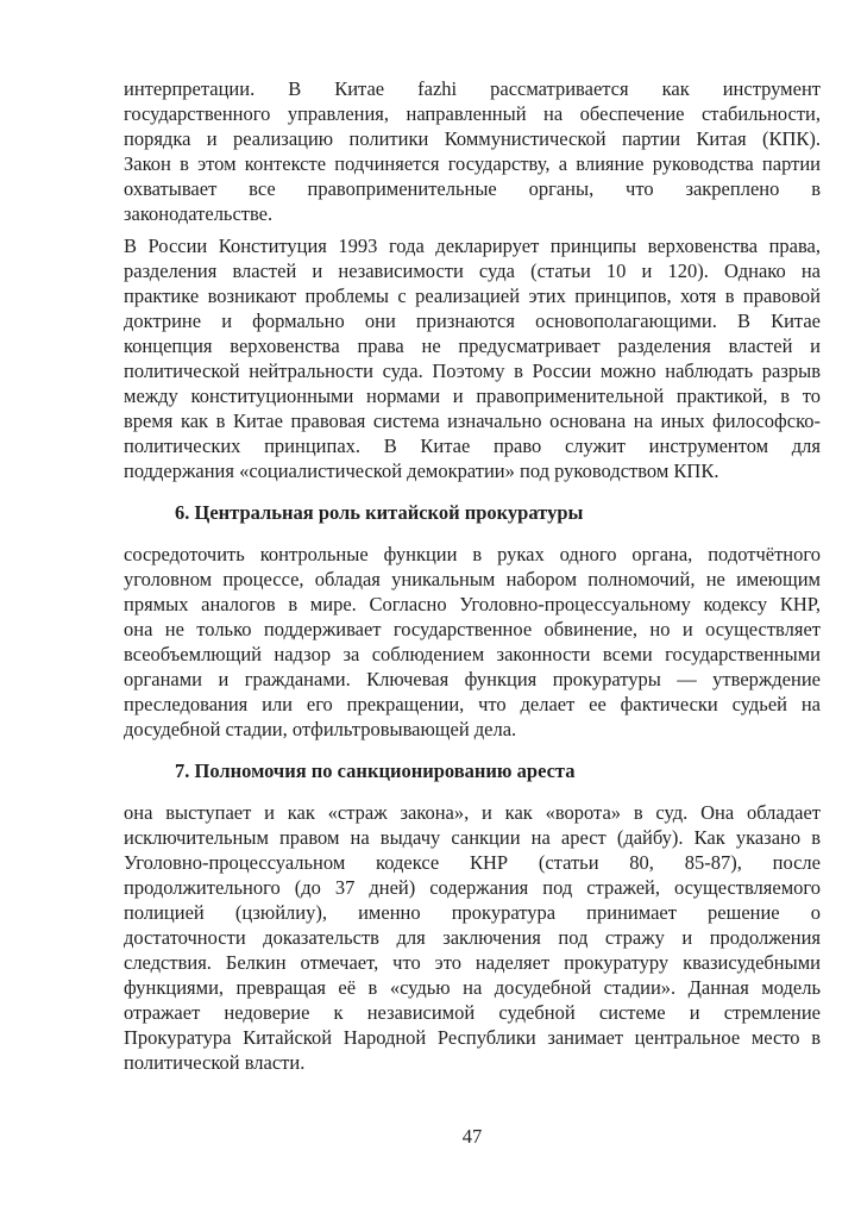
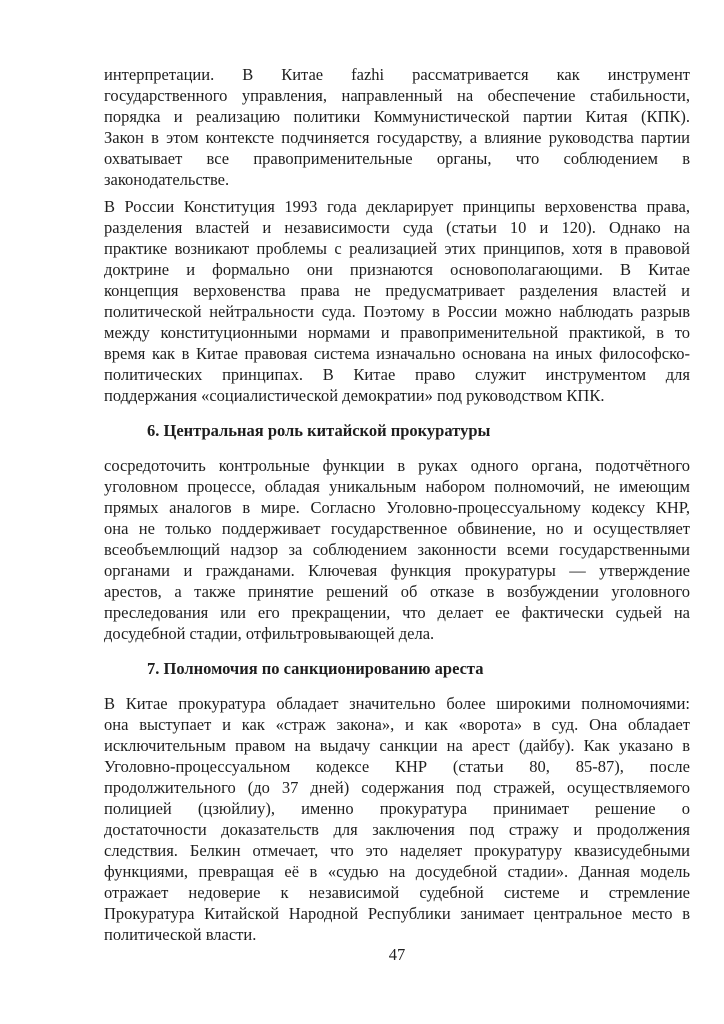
  интерпретации. В Китае fazhi рассматривается как инструмент
  государственного управления, направленный на обеспечение стабильности,
  порядка и реализацию политики Коммунистической партии Китая (КПК).
  Закон в этом контексте подчиняется государству, а влияние руководства партии
- охватывает все правоприменительные органы, что закреплено в
+ охватывает все правоприменительные органы, что соблюдением в
  законодательстве.
  В России Конституция 1993 года декларирует принципы верховенства права,
  разделения властей и независимости суда (статьи 10 и 120). Однако на
  практике возникают проблемы с реализацией этих принципов, хотя в правовой
  доктрине и формально они признаются основополагающими. В Китае
  концепция верховенства права не предусматривает разделения властей и
  политической нейтральности суда. Поэтому в России можно наблюдать разрыв
  между конституционными нормами и правоприменительной практикой, в то
  время как в Китае правовая система изначально основана на иных философско-
  политических принципах. В Китае право служит инструментом для
  поддержания «социалистической демократии» под руководством КПК.
  6. Центральная роль китайской прокуратуры
  сосредоточить контрольные функции в руках одного органа, подотчётного
  уголовном процессе, обладая уникальным набором полномочий, не имеющим
  прямых аналогов в мире. Согласно Уголовно-процессуальному кодексу КНР,
  она не только поддерживает государственное обвинение, но и осуществляет
  всеобъемлющий надзор за соблюдением законности всеми государственными
  органами и гражданами. Ключевая функция прокуратуры — утверждение
+ арестов, а также принятие решений об отказе в возбуждении уголовного
  преследования или его прекращении, что делает ее фактически судьей на
  досудебной стадии, отфильтровывающей дела.
  7. Полномочия по санкционированию ареста
+ В Китае прокуратура обладает значительно более широкими полномочиями:
  она выступает и как «страж закона», и как «ворота» в суд. Она обладает
  исключительным правом на выдачу санкции на арест (дайбу). Как указано в
  Уголовно-процессуальном кодексе КНР (статьи 80, 85-87), после
  продолжительного (до 37 дней) содержания под стражей, осуществляемого
  полицией (цзюйлиу), именно прокуратура принимает решение о
  достаточности доказательств для заключения под стражу и продолжения
  следствия. Белкин отмечает, что это наделяет прокуратуру квазисудебными
  функциями, превращая её в «судью на досудебной стадии». Данная модель
  отражает недоверие к независимой судебной системе и стремление
  Прокуратура Китайской Народной Республики занимает центральное место в
  политической власти.
  47
